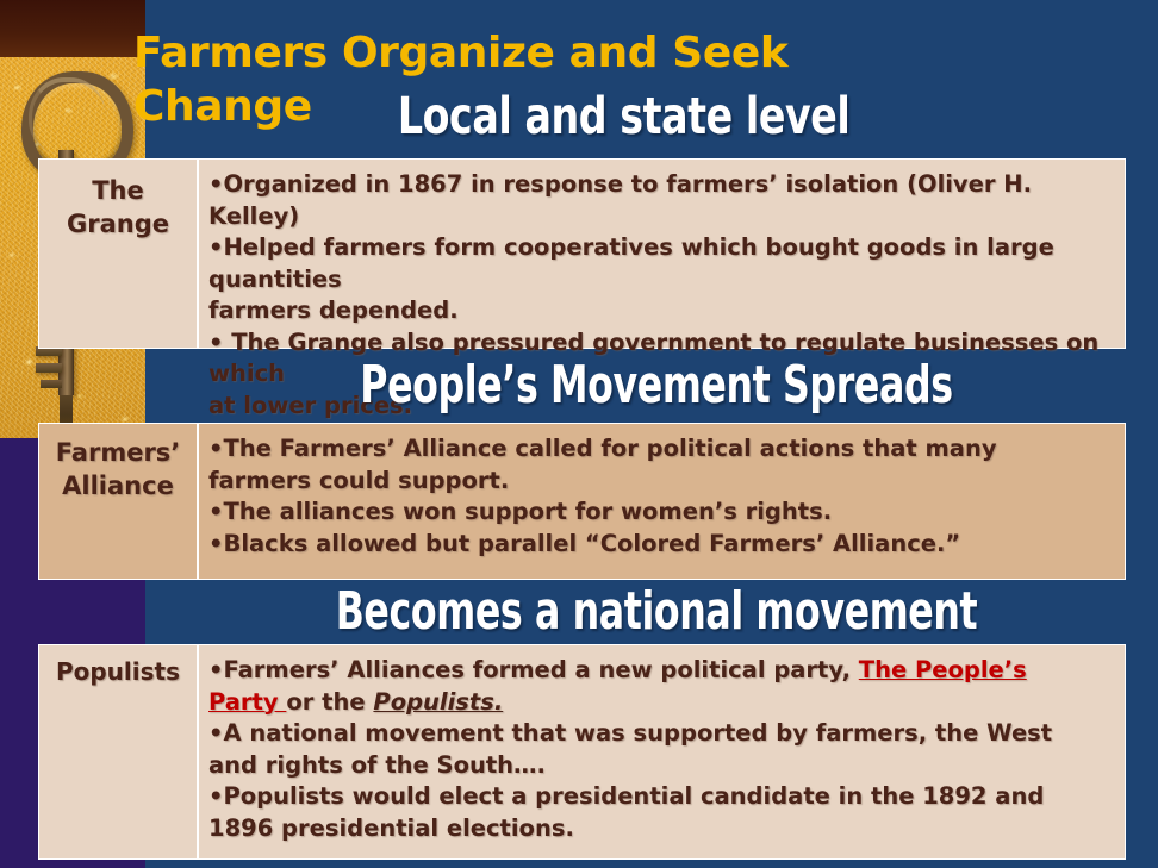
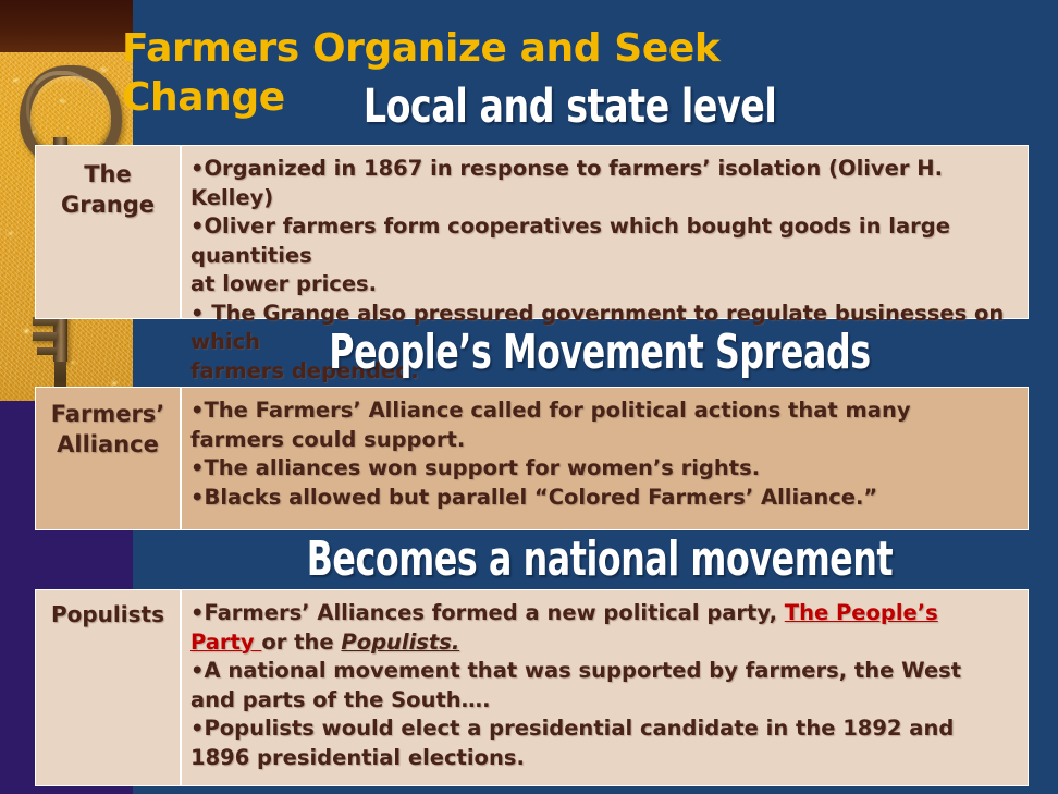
  Farmers Organize and Seek Change
  Local and state level
  The Grange
  •Organized in 1867 in response to farmers’ isolation (Oliver H. Kelley)
- •Helped farmers form cooperatives which bought goods in large quantities
+ •Oliver farmers form cooperatives which bought goods in large quantities
- farmers depended.
+ at lower prices.
  • The Grange also pressured government to regulate businesses on which
- at lower prices.
+ farmers depended.
  People’s Movement Spreads
  Farmers’ Alliance
  •The Farmers’ Alliance called for political actions that many
  farmers could support.
  •The alliances won support for women’s rights.
  •Blacks allowed but parallel “Colored Farmers’ Alliance.”
  Becomes a national movement
  Populists
  •Farmers’ Alliances formed a new political party, The People’s
  Party or the Populists.
  •A national movement that was supported by farmers, the West
- and rights of the South….
+ and parts of the South….
  •Populists would elect a presidential candidate in the 1892 and
  1896 presidential elections.
